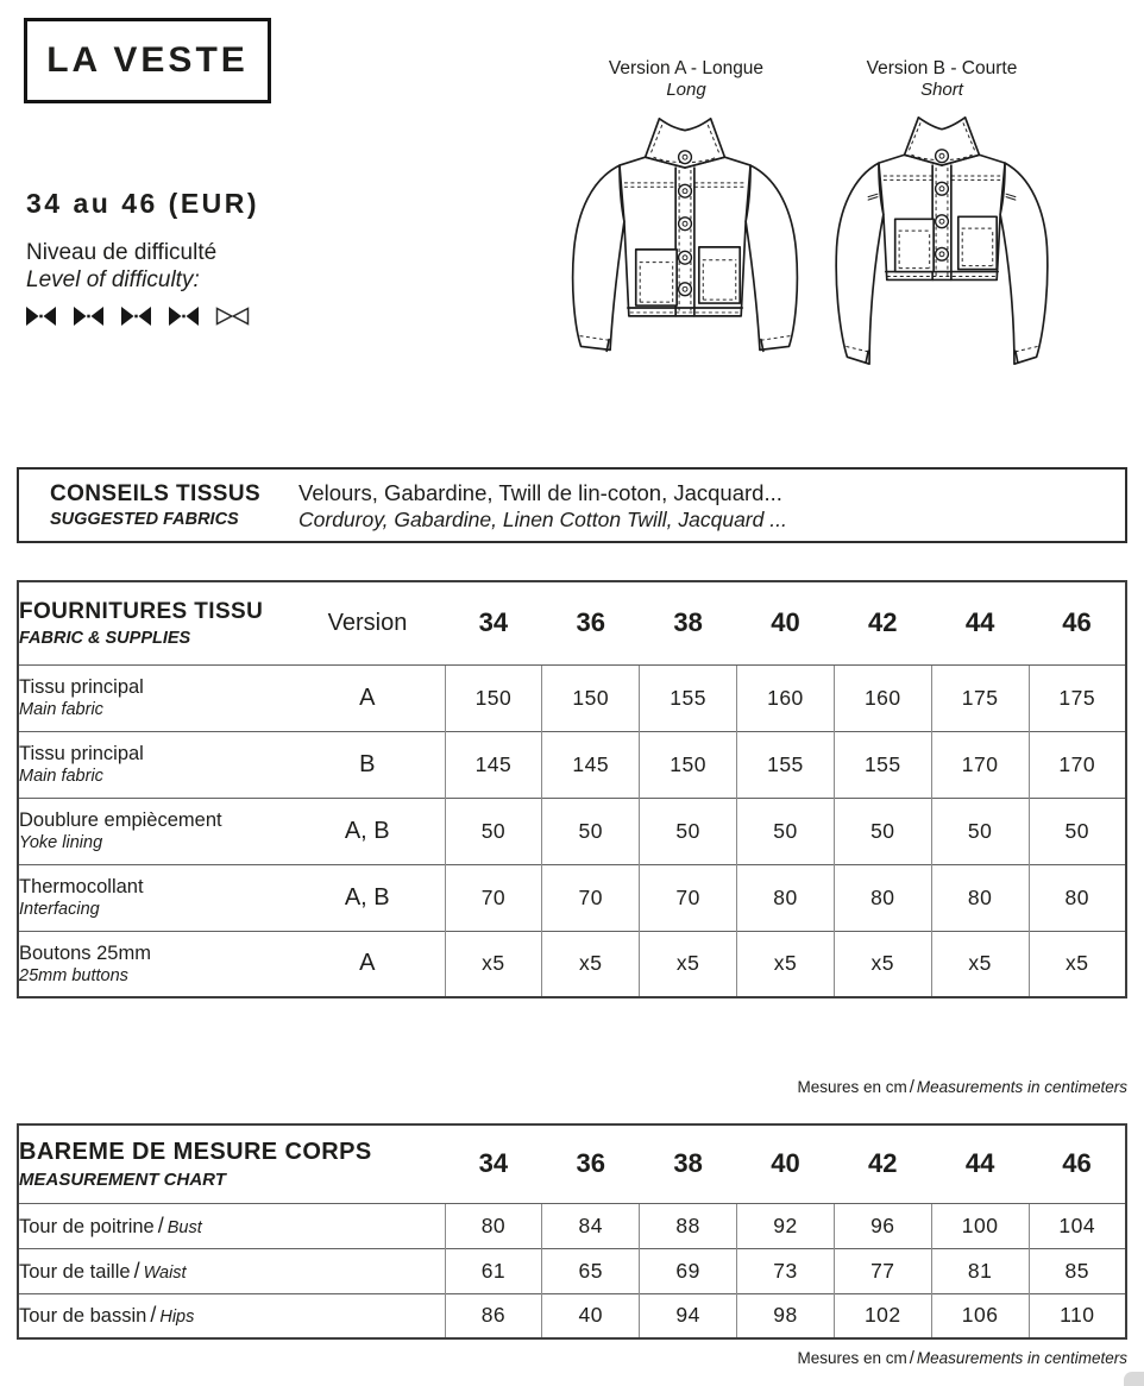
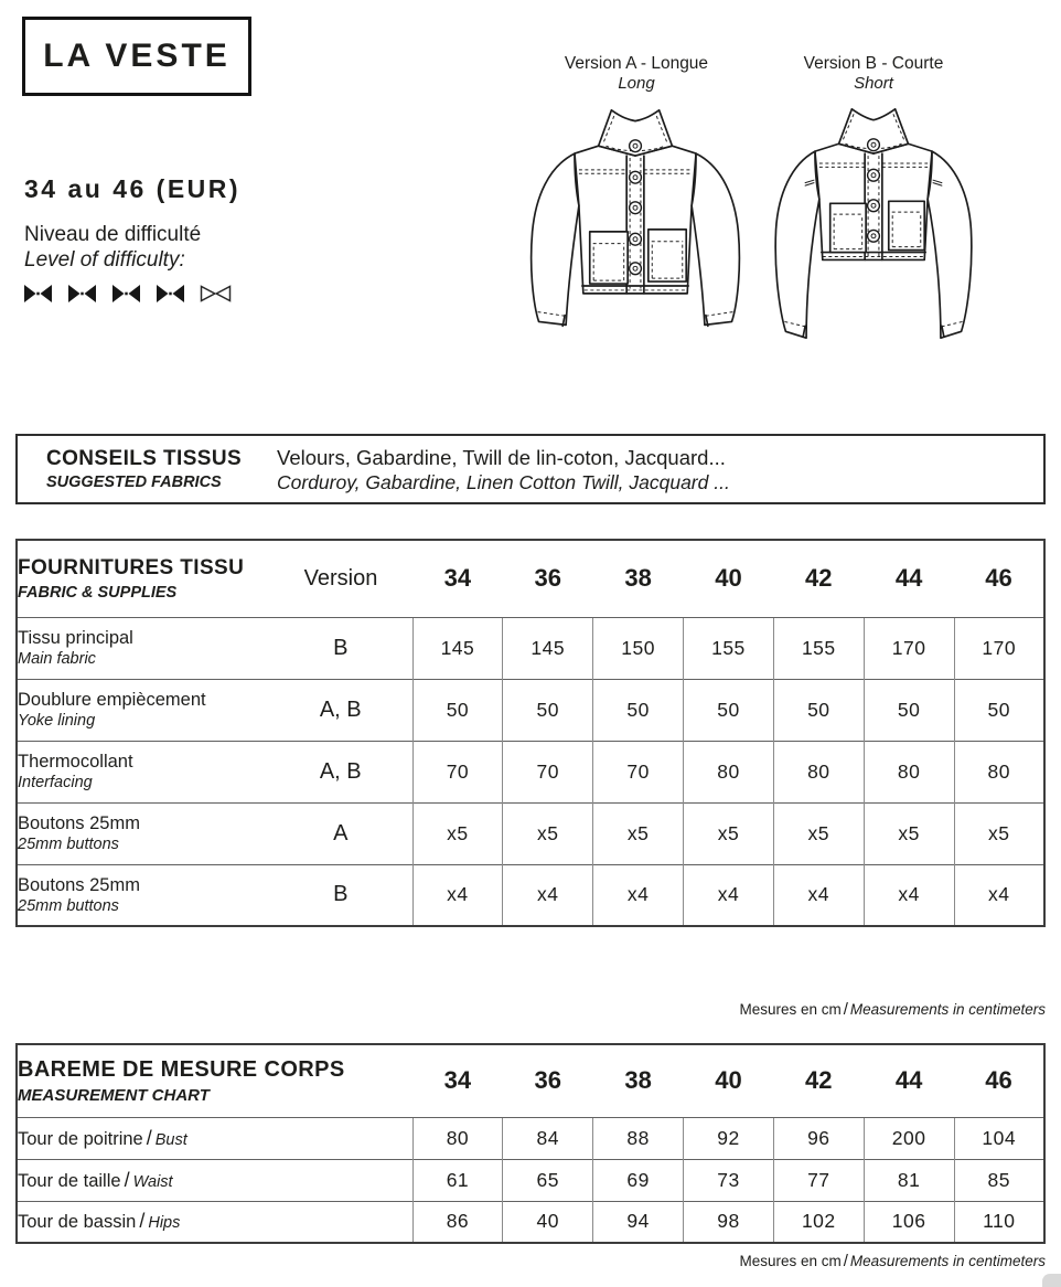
  LA VESTE
  34 au 46 (EUR)
  Niveau de difficulté
  Level of difficulty:
  Version A - Longue
  Long
  Version B - Courte
  Short
  CONSEILS TISSUS
  SUGGESTED FABRICS
  Velours, Gabardine, Twill de lin-coton, Jacquard...
  Corduroy, Gabardine, Linen Cotton Twill, Jacquard ...
  FOURNITURES TISSU FABRIC & SUPPLIES	Version	34	36	38	40	42	44	46
- Tissu principalMain fabric	A	150	150	155	160	160	175	175
  Tissu principalMain fabric	B	145	145	150	155	155	170	170
  Doublure empiècementYoke lining	A, B	50	50	50	50	50	50	50
  ThermocollantInterfacing	A, B	70	70	70	80	80	80	80
  Boutons 25mm25mm buttons	A	x5	x5	x5	x5	x5	x5	x5
+ Boutons 25mm25mm buttons	B	x4	x4	x4	x4	x4	x4	x4
  Mesures en cm / Measurements in centimeters
  BAREME DE MESURE CORPS MEASUREMENT CHART	34	36	38	40	42	44	46
- Tour de poitrine / Bust	80	84	88	92	96	100	104
+ Tour de poitrine / Bust	80	84	88	92	96	200	104
  Tour de taille / Waist	61	65	69	73	77	81	85
  Tour de bassin / Hips	86	40	94	98	102	106	110
  Mesures en cm / Measurements in centimeters
